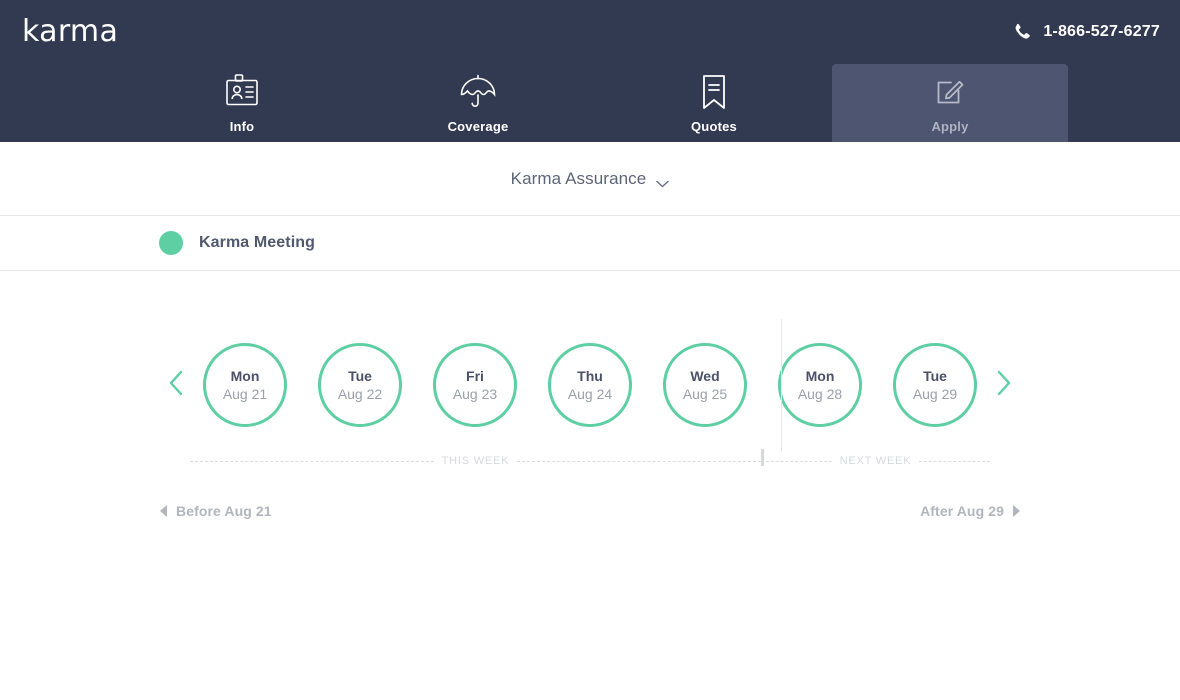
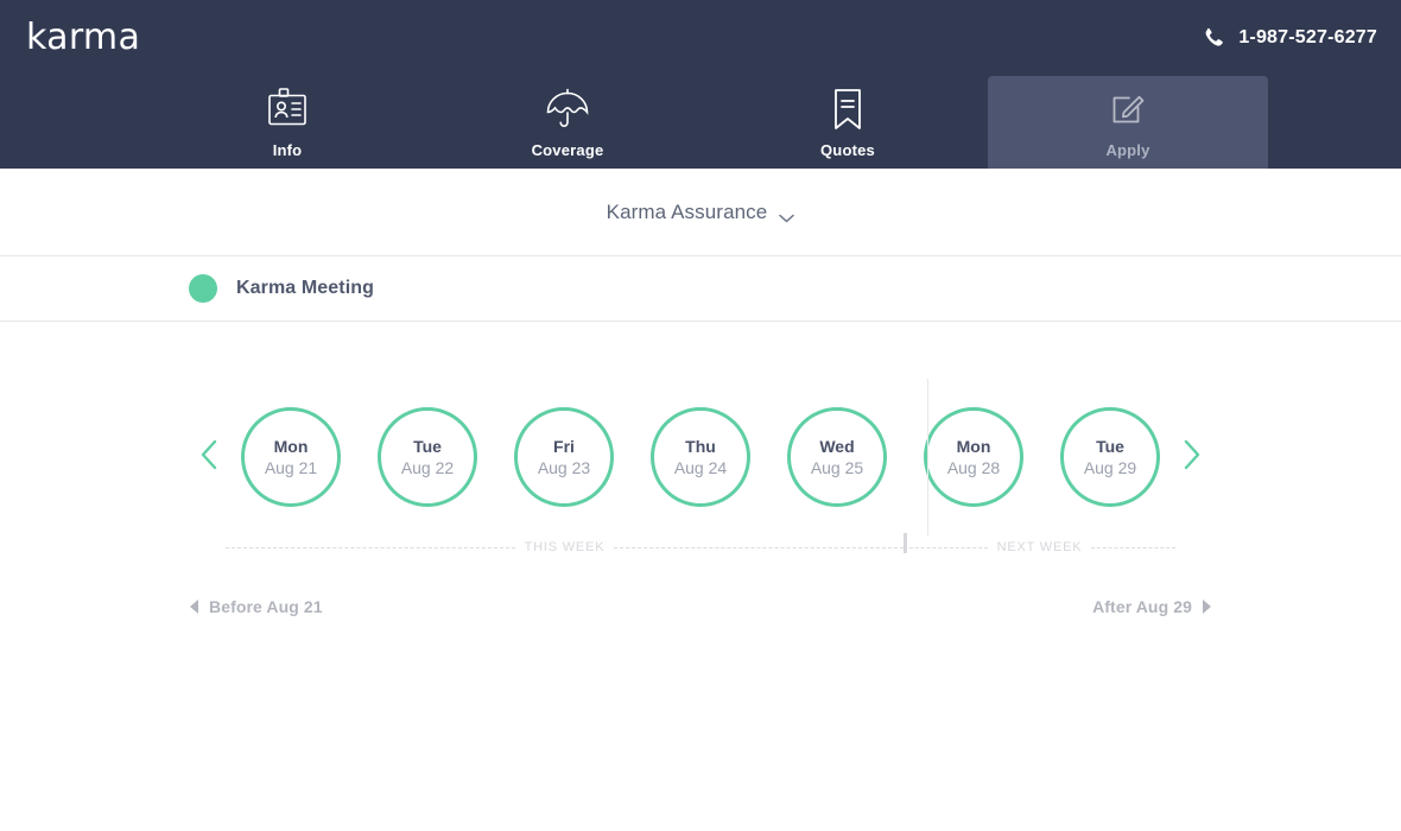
  karma
- 1-866-527-6277
+ 1-987-527-6277
  Info
  Coverage
  Quotes
  Apply
  Karma Assurance
  Karma Meeting
  Mon
  Aug 21
  Tue
  Aug 22
  Fri
  Aug 23
  Thu
  Aug 24
  Wed
  Aug 25
  Mon
  Aug 28
  Tue
  Aug 29
  THIS WEEK
  NEXT WEEK
  Before Aug 21
  After Aug 29
